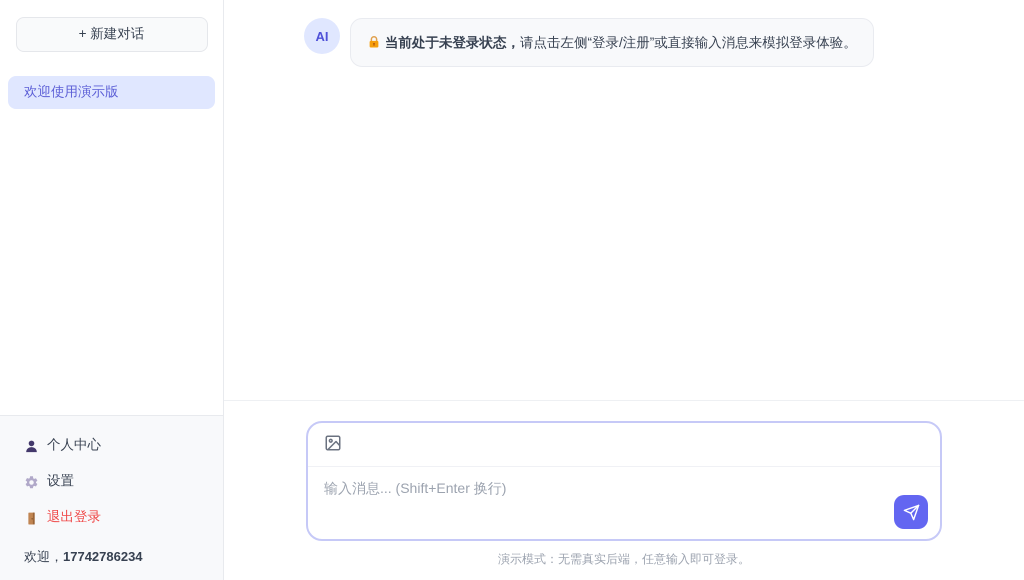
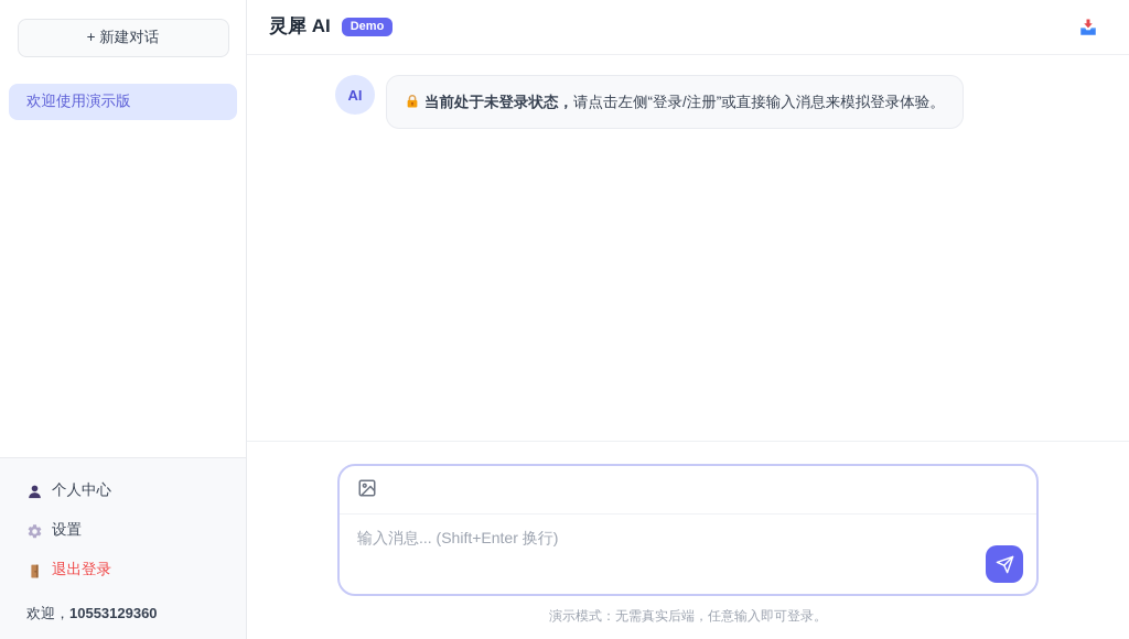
  + 新建对话
  欢迎使用演示版
  个人中心
  设置
  退出登录
- 欢迎，17742786234
+ 欢迎，10553129360
+ 灵犀 AI
+ Demo
  AI
  当前处于未登录状态，请点击左侧“登录/注册”或直接输入消息来模拟登录体验。
  输入消息... (Shift+Enter 换行)
  演示模式：无需真实后端，任意输入即可登录。
